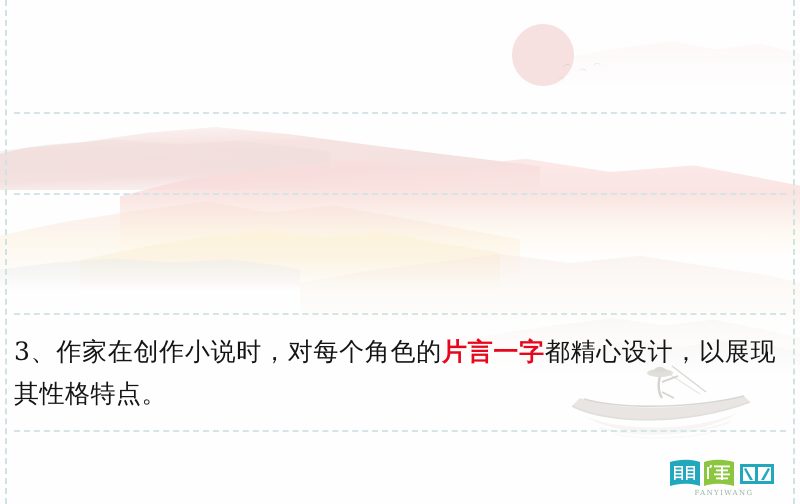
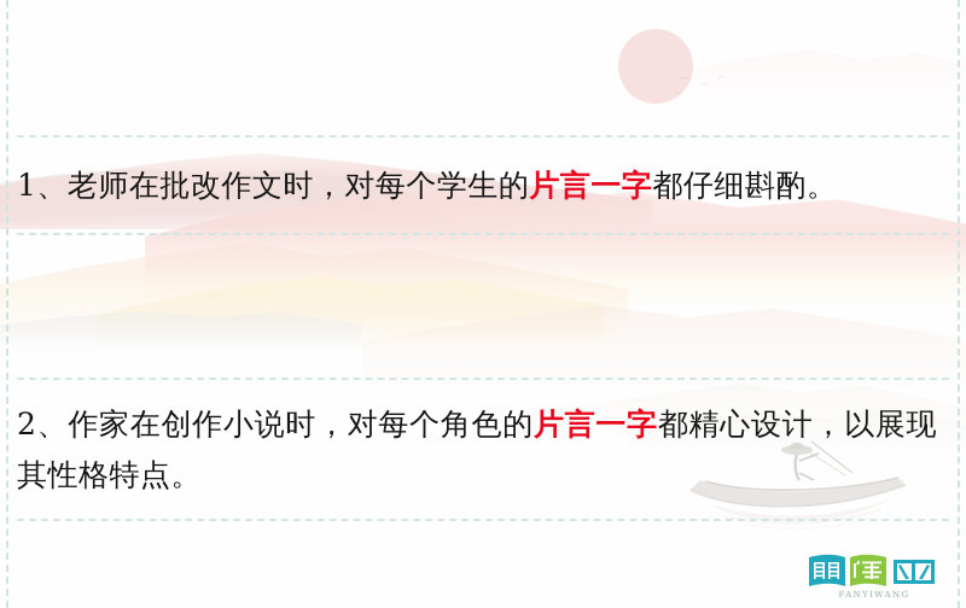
+ 1、老师在批改作文时，对每个学生的片言一字都仔细斟酌。
- 3、作家在创作小说时，对每个角色的片言一字都精心设计，以展现其性格特点。
+ 2、作家在创作小说时，对每个角色的片言一字都精心设计，以展现其性格特点。
  FANYIWANG
